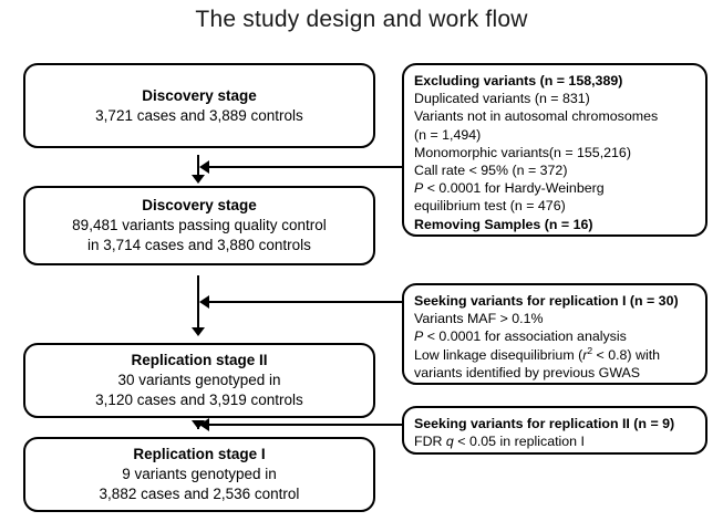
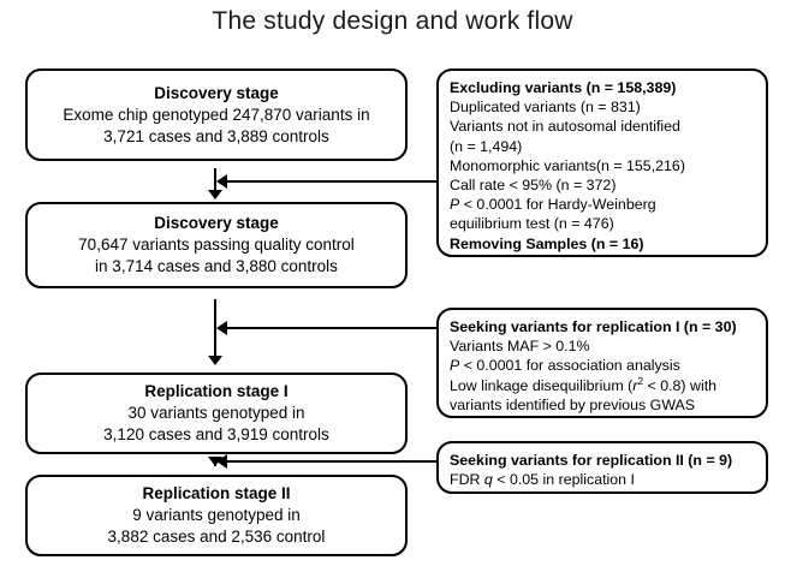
  The study design and work flow
  Discovery stage
+ Exome chip genotyped 247,870 variants in
  3,721 cases and 3,889 controls
  Discovery stage
- 89,481 variants passing quality control
+ 70,647 variants passing quality control
  in 3,714 cases and 3,880 controls
- Replication stage II
+ Replication stage I
  30 variants genotyped in
  3,120 cases and 3,919 controls
- Replication stage I
+ Replication stage II
  9 variants genotyped in
  3,882 cases and 2,536 control
  Excluding variants (n = 158,389)
  Duplicated variants (n = 831)
- Variants not in autosomal chromosomes
+ Variants not in autosomal identified
  (n = 1,494)
  Monomorphic variants(n = 155,216)
  Call rate < 95% (n = 372)
  P < 0.0001 for Hardy-Weinberg
  equilibrium test (n = 476)
  Removing Samples (n = 16)
  Seeking variants for replication I (n = 30)
  Variants MAF > 0.1%
  P < 0.0001 for association analysis
  Low linkage disequilibrium (r2 < 0.8) with
  variants identified by previous GWAS
  Seeking variants for replication II (n = 9)
  FDR q < 0.05 in replication I
